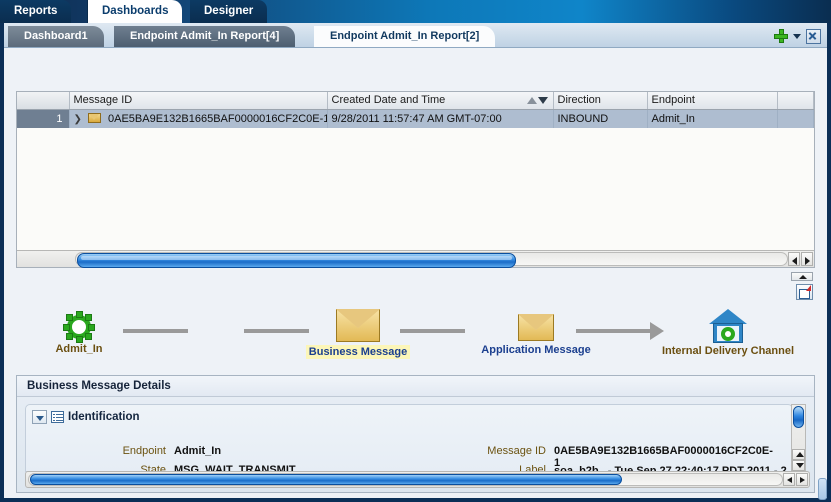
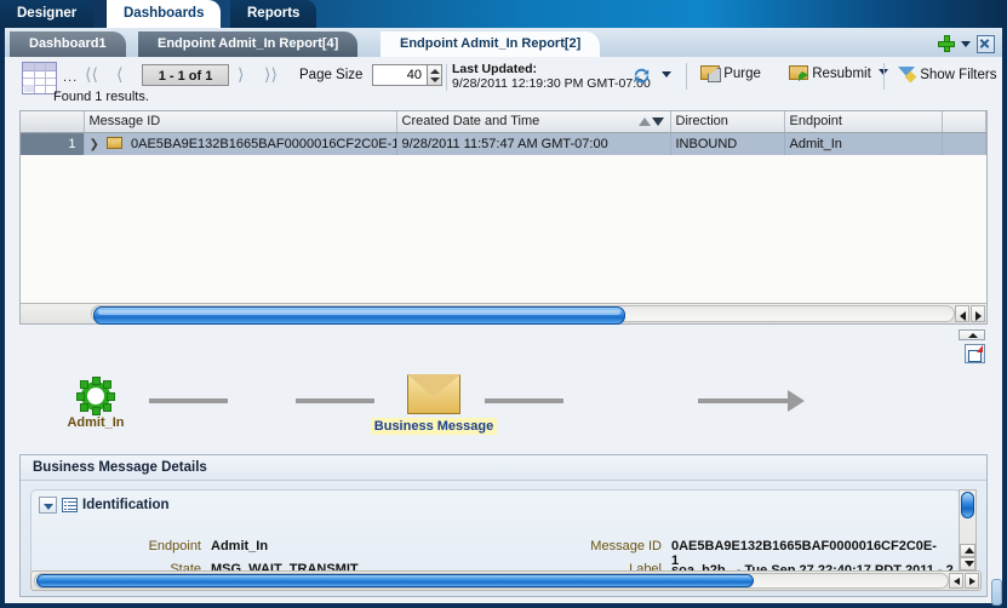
- Reports
+ Designer
  Dashboards
- Designer
+ Reports
  Dashboard1
  Endpoint Admit_In Report[4]
  Endpoint Admit_In Report[2]
+ ...
+ ⟨⟨
+ ⟨
+ 1 - 1 of 1
+ ⟩
+ ⟩⟩
+ Found 1 results.
+ Page Size
+ 40
+ Last Updated:
+ 9/28/2011 12:19:30 PM GMT-07:00
+ Purge
+ Resubmit
+ Show Filters
  	Message ID	Created Date and Time	Direction	Endpoint
  1	❯ 0AE5BA9E132B1665BAF0000016CF2C0E-1	9/28/2011 11:57:47 AM GMT-07:00	INBOUND	Admit_In
  Admit_In
  Business Message
- Application Message
- Internal Delivery Channel
  Business Message Details
  Identification
  Endpoint
  Admit_In
  State
  MSG_WAIT_TRANSMIT
  Message ID
  0AE5BA9E132B1665BAF0000016CF2C0E-1
  Label
